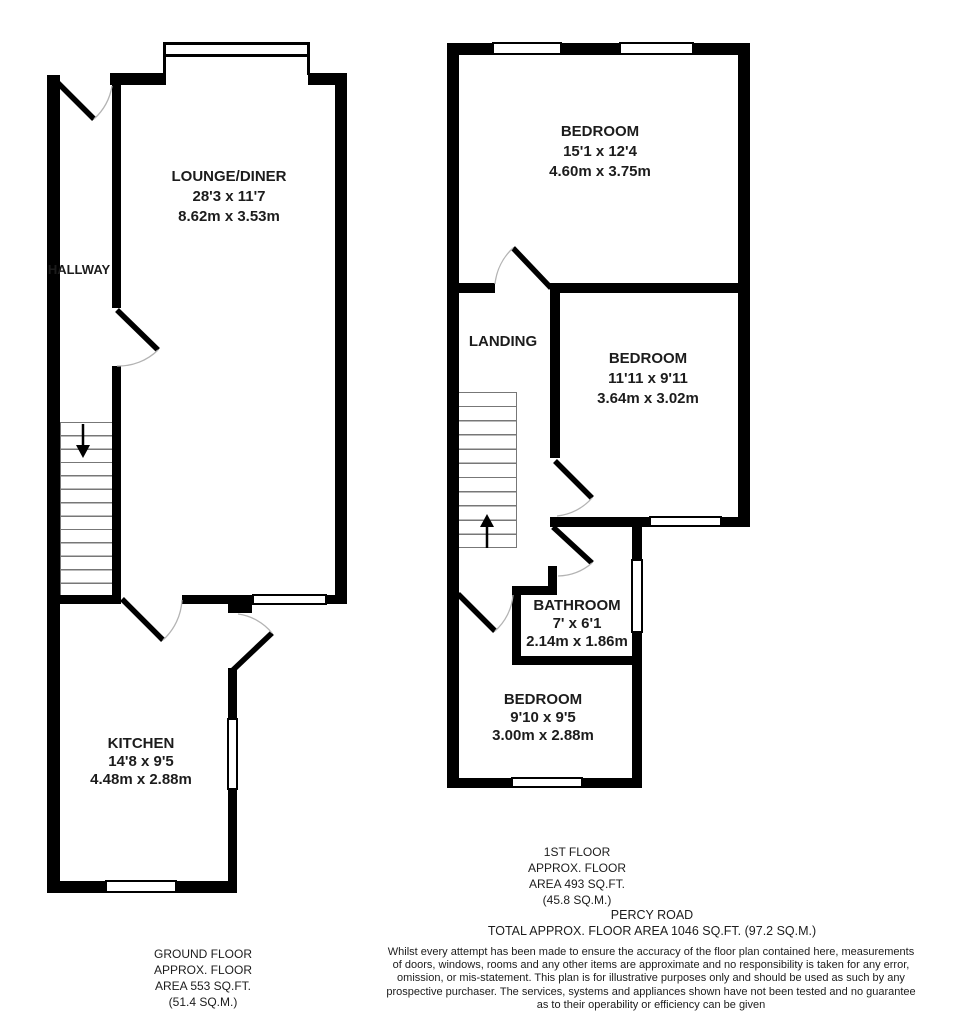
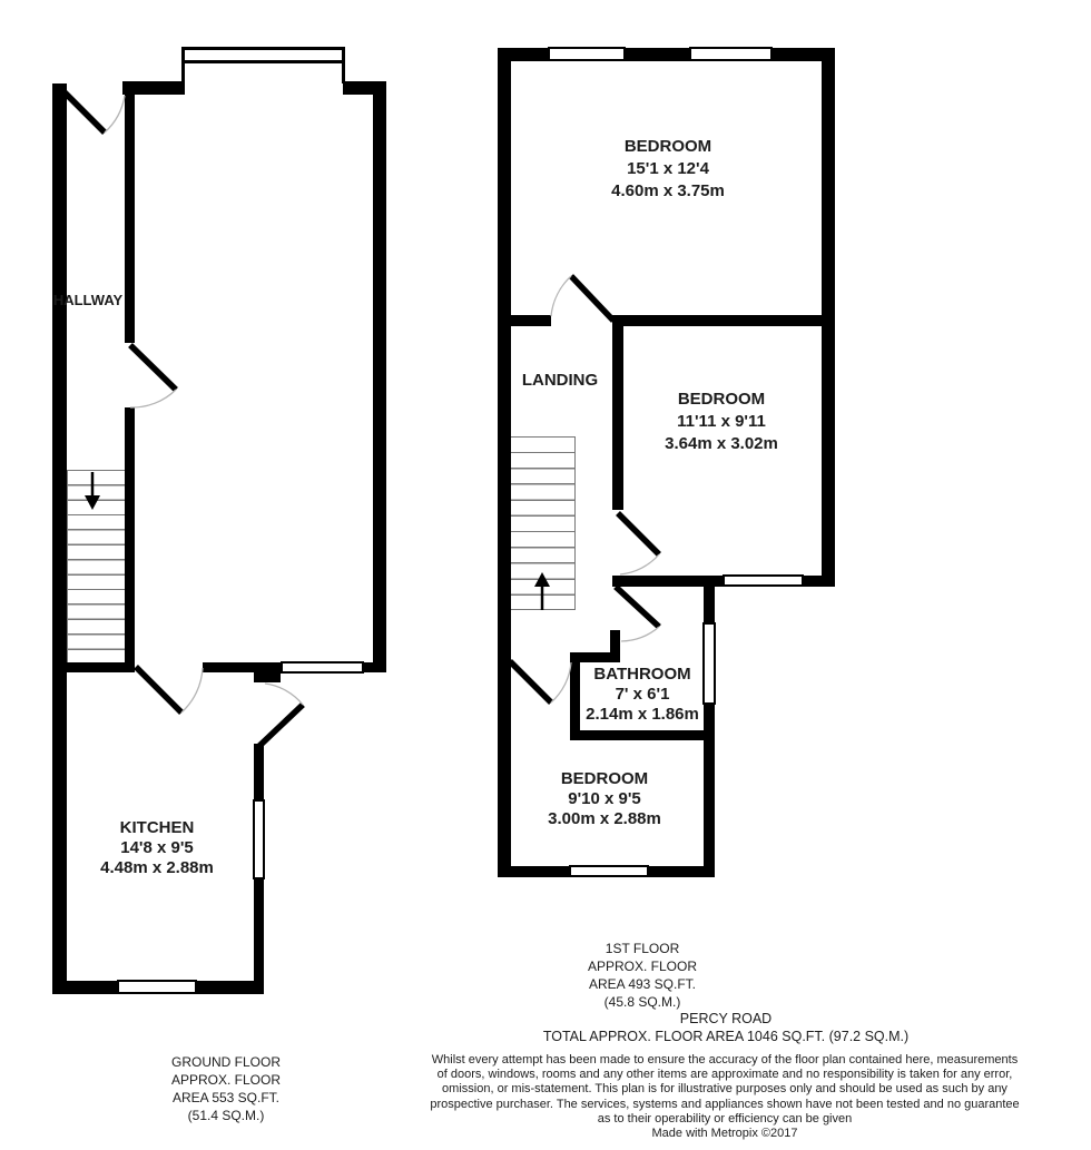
  HALLWAY
- LOUNGE/DINER
- 28'3 x 11'7
- 8.62m x 3.53m
  KITCHEN
  14'8 x 9'5
  4.48m x 2.88m
  BEDROOM
  15'1 x 12'4
  4.60m x 3.75m
  LANDING
  BEDROOM
  11'11 x 9'11
  3.64m x 3.02m
  BATHROOM
  7' x 6'1
  2.14m x 1.86m
  BEDROOM
  9'10 x 9'5
  3.00m x 2.88m
  GROUND FLOOR
  APPROX. FLOOR
  AREA 553 SQ.FT.
  (51.4 SQ.M.)
  1ST FLOOR
  APPROX. FLOOR
  AREA 493 SQ.FT.
  (45.8 SQ.M.)
  PERCY ROAD
  TOTAL APPROX. FLOOR AREA 1046 SQ.FT. (97.2 SQ.M.)
  Whilst every attempt has been made to ensure the accuracy of the floor plan contained here, measurements
  of doors, windows, rooms and any other items are approximate and no responsibility is taken for any error,
  omission, or mis-statement. This plan is for illustrative purposes only and should be used as such by any
  prospective purchaser. The services, systems and appliances shown have not been tested and no guarantee
  as to their operability or efficiency can be given
+ Made with Metropix ©2017
